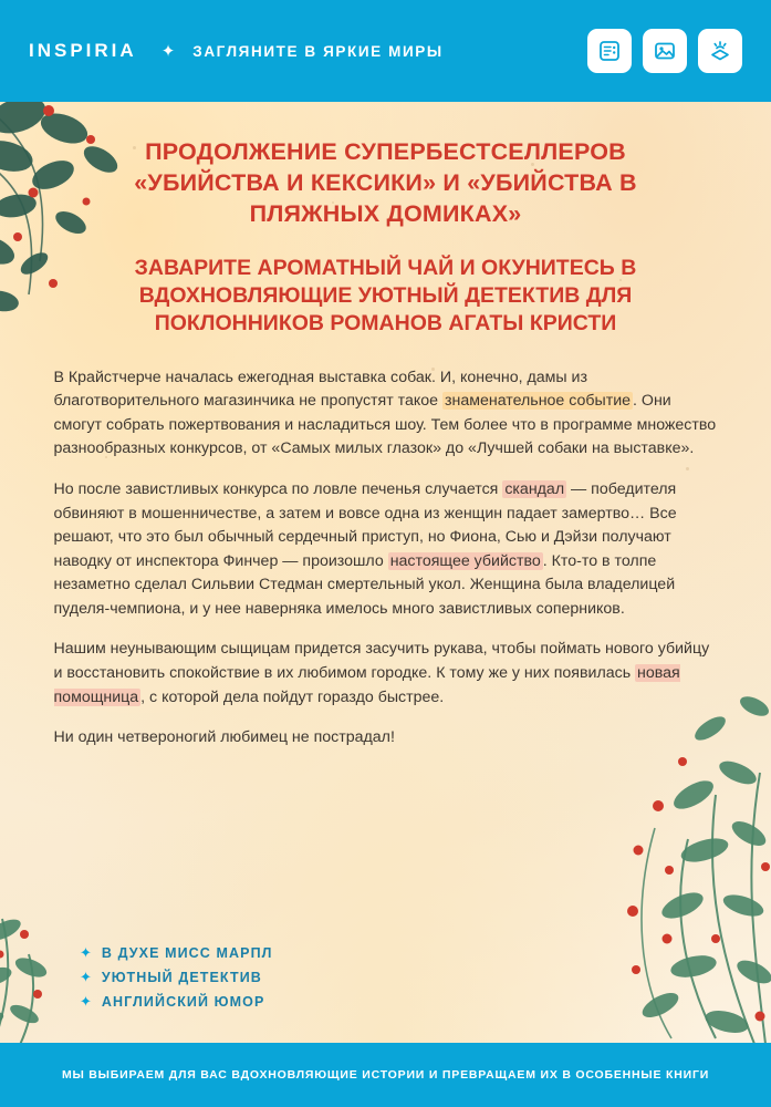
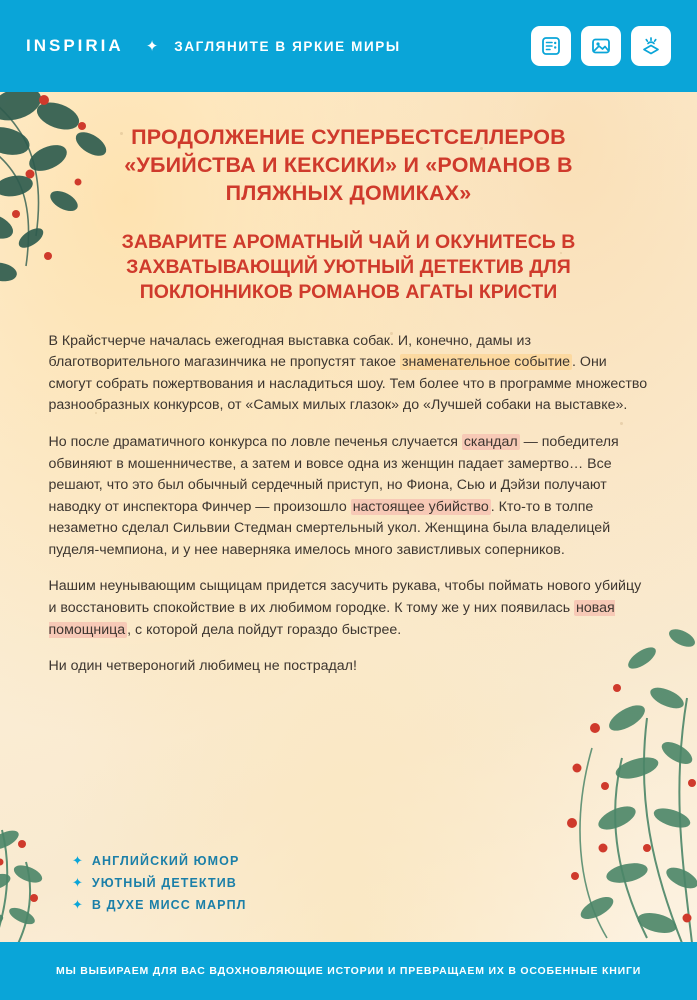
  INSPIRIA
  ✦
  ЗАГЛЯНИТЕ В ЯРКИЕ МИРЫ
- ПРОДОЛЖЕНИЕ СУПЕРБЕСТСЕЛЛЕРОВ «УБИЙСТВА И КЕКСИКИ» И «УБИЙСТВА В ПЛЯЖНЫХ ДОМИКАХ»
+ ПРОДОЛЖЕНИЕ СУПЕРБЕСТСЕЛЛЕРОВ «УБИЙСТВА И КЕКСИКИ» И «РОМАНОВ В ПЛЯЖНЫХ ДОМИКАХ»
- ЗАВАРИТЕ АРОМАТНЫЙ ЧАЙ И ОКУНИТЕСЬ В ВДОХНОВЛЯЮЩИЕ УЮТНЫЙ ДЕТЕКТИВ ДЛЯ ПОКЛОННИКОВ РОМАНОВ АГАТЫ КРИСТИ
+ ЗАВАРИТЕ АРОМАТНЫЙ ЧАЙ И ОКУНИТЕСЬ В ЗАХВАТЫВАЮЩИЙ УЮТНЫЙ ДЕТЕКТИВ ДЛЯ ПОКЛОННИКОВ РОМАНОВ АГАТЫ КРИСТИ
  В Крайстчерче началась ежегодная выставка собак. И, конечно, дамы из благотворительного магазинчика не пропустят такое знаменательное событие . Они смогут собрать пожертвования и насладиться шоу. Тем более что в программе множество разнообразных конкурсов, от «Самых милых глазок» до «Лучшей собаки на выставке».
- Но после завистливых конкурса по ловле печенья случается скандал — победителя обвиняют в мошенничестве, а затем и вовсе одна из женщин падает замертво… Все решают, что это был обычный сердечный приступ, но Фиона, Сью и Дэйзи получают наводку от инспектора Финчер — произошло настоящее убийство . Кто-то в толпе незаметно сделал Сильвии Стедман смертельный укол. Женщина была владелицей пуделя-чемпиона, и у нее наверняка имелось много завистливых соперников.
+ Но после драматичного конкурса по ловле печенья случается скандал — победителя обвиняют в мошенничестве, а затем и вовсе одна из женщин падает замертво… Все решают, что это был обычный сердечный приступ, но Фиона, Сью и Дэйзи получают наводку от инспектора Финчер — произошло настоящее убийство . Кто-то в толпе незаметно сделал Сильвии Стедман смертельный укол. Женщина была владелицей пуделя-чемпиона, и у нее наверняка имелось много завистливых соперников.
  Нашим неунывающим сыщицам придется засучить рукава, чтобы поймать нового убийцу и восстановить спокойствие в их любимом городке. К тому же у них появилась новая помощница , с которой дела пойдут гораздо быстрее.
  Ни один четвероногий любимец не пострадал!
  ✦
- В ДУХЕ МИСС МАРПЛ
+ АНГЛИЙСКИЙ ЮМОР
  ✦
  УЮТНЫЙ ДЕТЕКТИВ
  ✦
- АНГЛИЙСКИЙ ЮМОР
+ В ДУХЕ МИСС МАРПЛ
  МЫ ВЫБИРАЕМ ДЛЯ ВАС ВДОХНОВЛЯЮЩИЕ ИСТОРИИ И ПРЕВРАЩАЕМ ИХ В ОСОБЕННЫЕ КНИГИ
